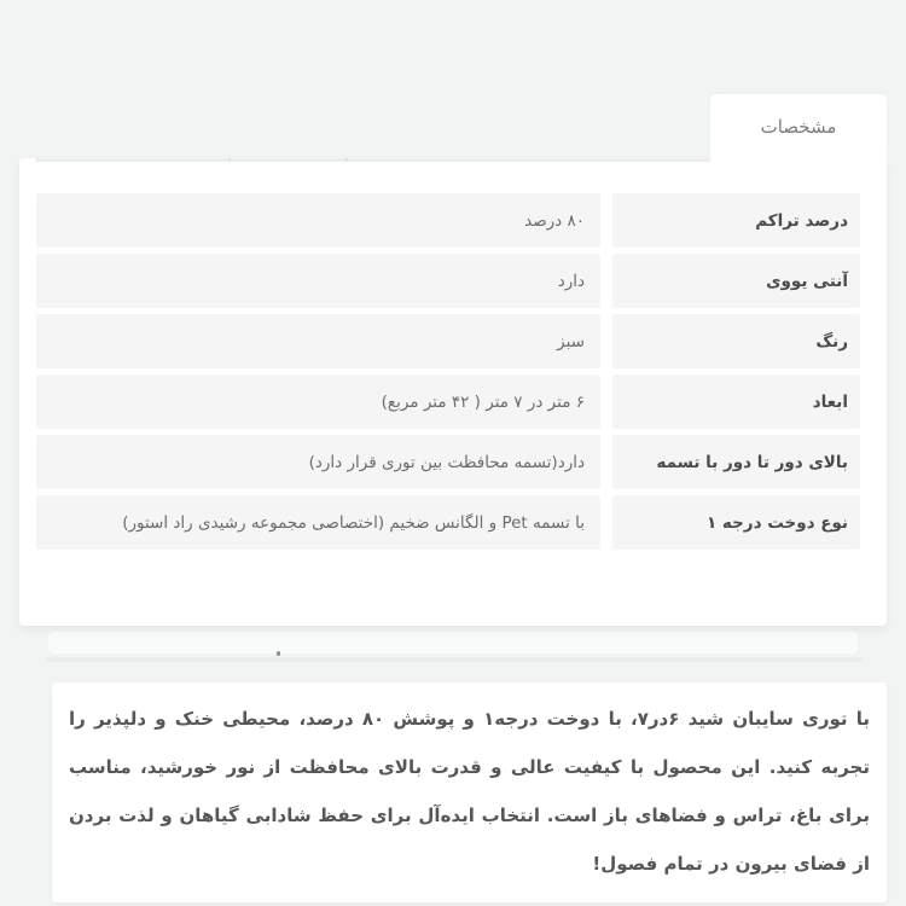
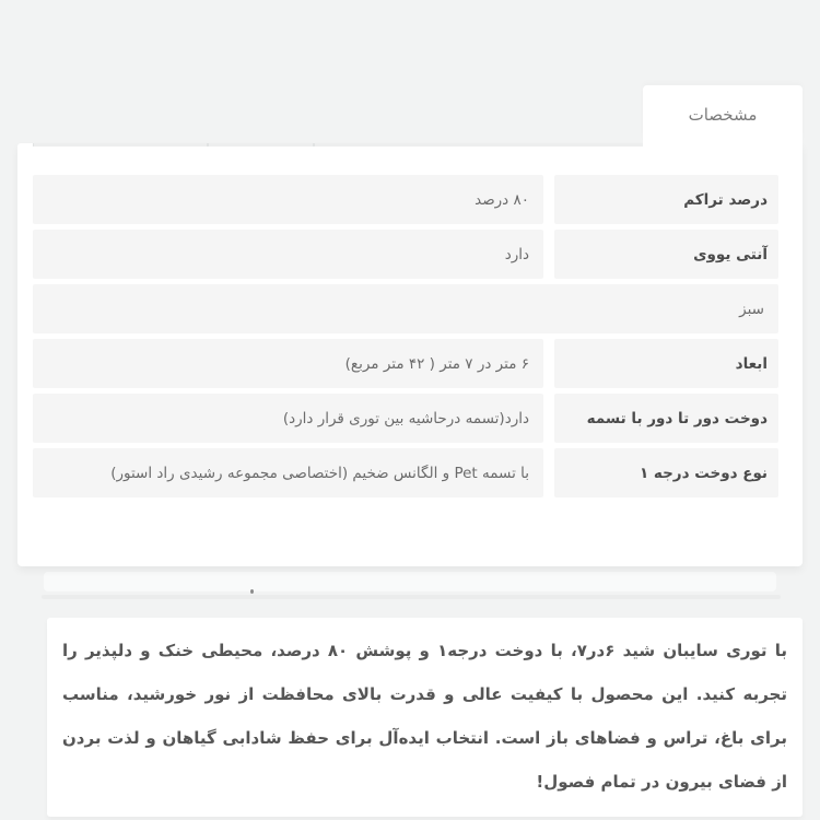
  مشخصات
  درصد تراکم
  ۸۰ درصد
  آنتی یووی
  دارد
- رنگ
  سبز
  ابعاد
  ۶ متر در ۷ متر ( ۴۲ متر مربع)
- بالای دور تا دور با تسمه
+ دوخت دور تا دور با تسمه
- دارد(تسمه محافظت بین توری قرار دارد)
+ دارد(تسمه درحاشیه بین توری قرار دارد)
  نوع دوخت درجه ۱
  با تسمه Pet و الگانس ضخیم (اختصاصی مجموعه رشیدی راد استور)
  با توری سایبان شید ۶در۷، با دوخت درجه۱ و پوشش ۸۰ درصد، محیطی خنک و دلپذیر را تجربه کنید. این محصول با کیفیت عالی و قدرت بالای محافظت از نور خورشید، مناسب برای باغ، تراس و فضاهای باز است. انتخاب ایده‌آل برای حفظ شادابی گیاهان و لذت بردن از فضای بیرون در تمام فصول!
